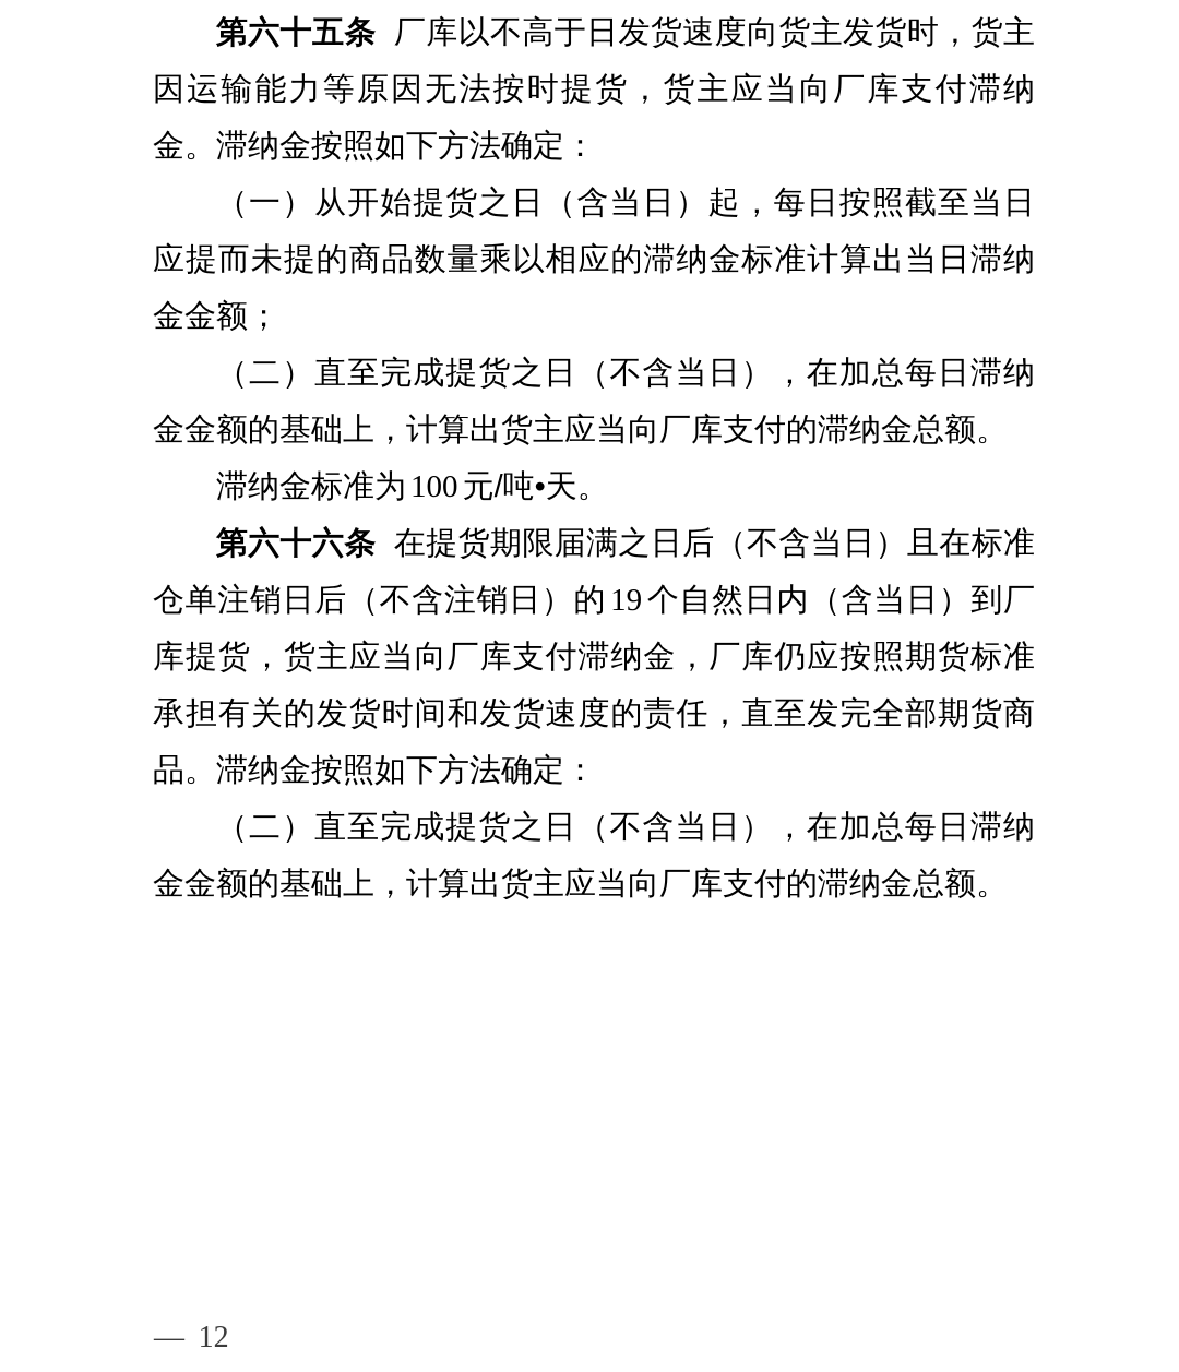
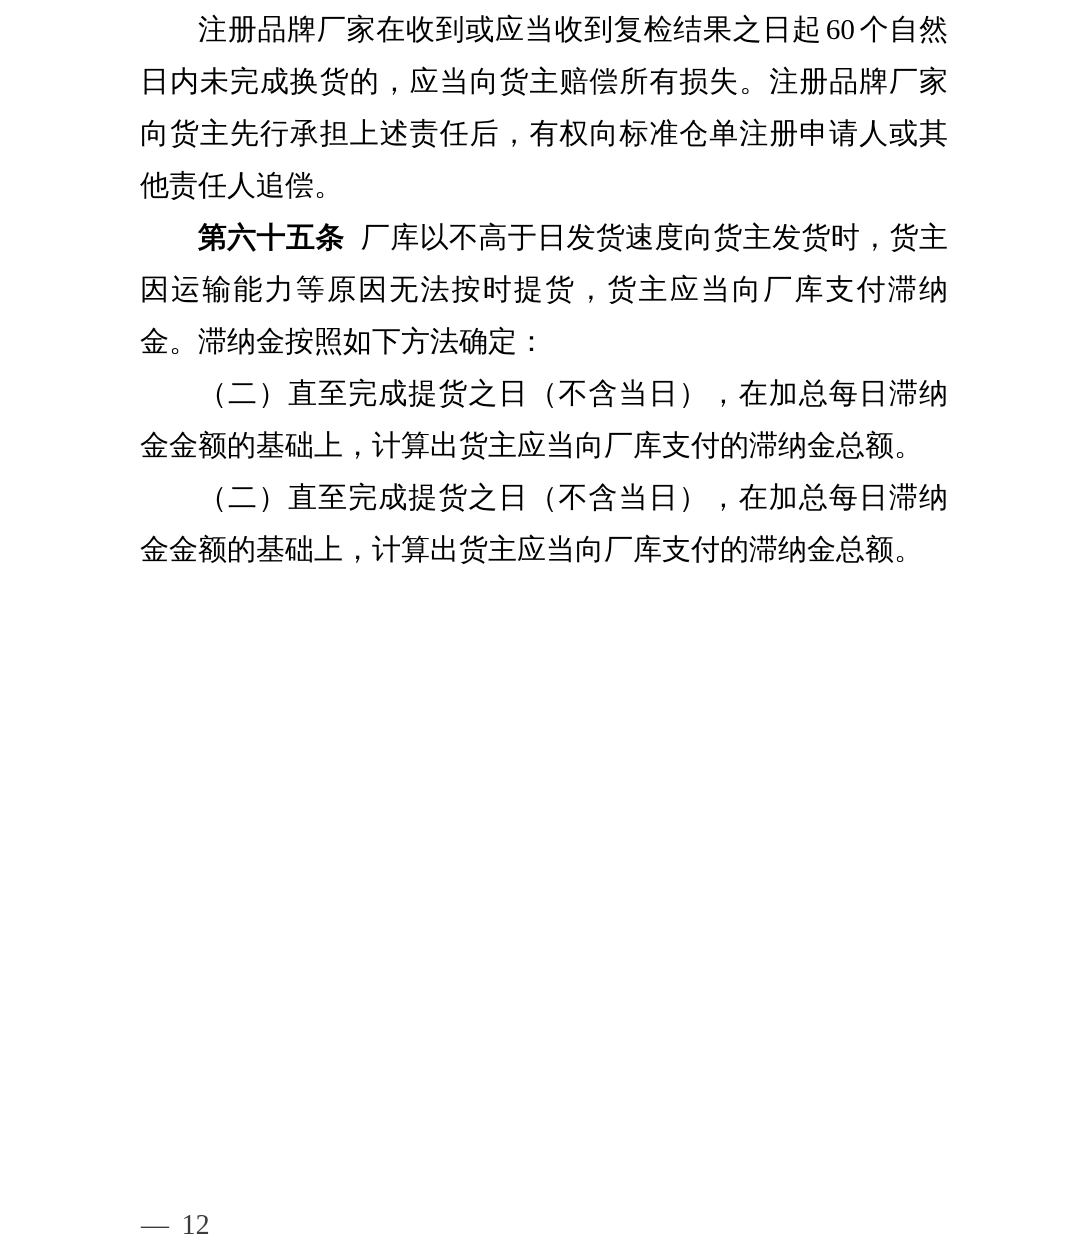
+ 注册品牌厂家在收到或应当收到复检结果之日起 60 个自然日内未完成换货的，应当向货主赔偿所有损失。注册品牌厂家向货主先行承担上述责任后，有权向标准仓单注册申请人或其他责任人追偿。
  第六十五条 厂库以不高于日发货速度向货主发货时，货主因运输能力等原因无法按时提货，货主应当向厂库支付滞纳金。滞纳金按照如下方法确定：
- （一）从开始提货之日（含当日）起，每日按照截至当日应提而未提的商品数量乘以相应的滞纳金标准计算出当日滞纳金金额；
  （二）直至完成提货之日（不含当日），在加总每日滞纳金金额的基础上，计算出货主应当向厂库支付的滞纳金总额。
- 滞纳金标准为 100 元/吨•天。
- 第六十六条 在提货期限届满之日后（不含当日）且在标准仓单注销日后（不含注销日）的 19 个自然日内（含当日）到厂库提货，货主应当向厂库支付滞纳金，厂库仍应按照期货标准承担有关的发货时间和发货速度的责任，直至发完全部期货商品。滞纳金按照如下方法确定：
  （二）直至完成提货之日（不含当日），在加总每日滞纳金金额的基础上，计算出货主应当向厂库支付的滞纳金总额。
  — 12
